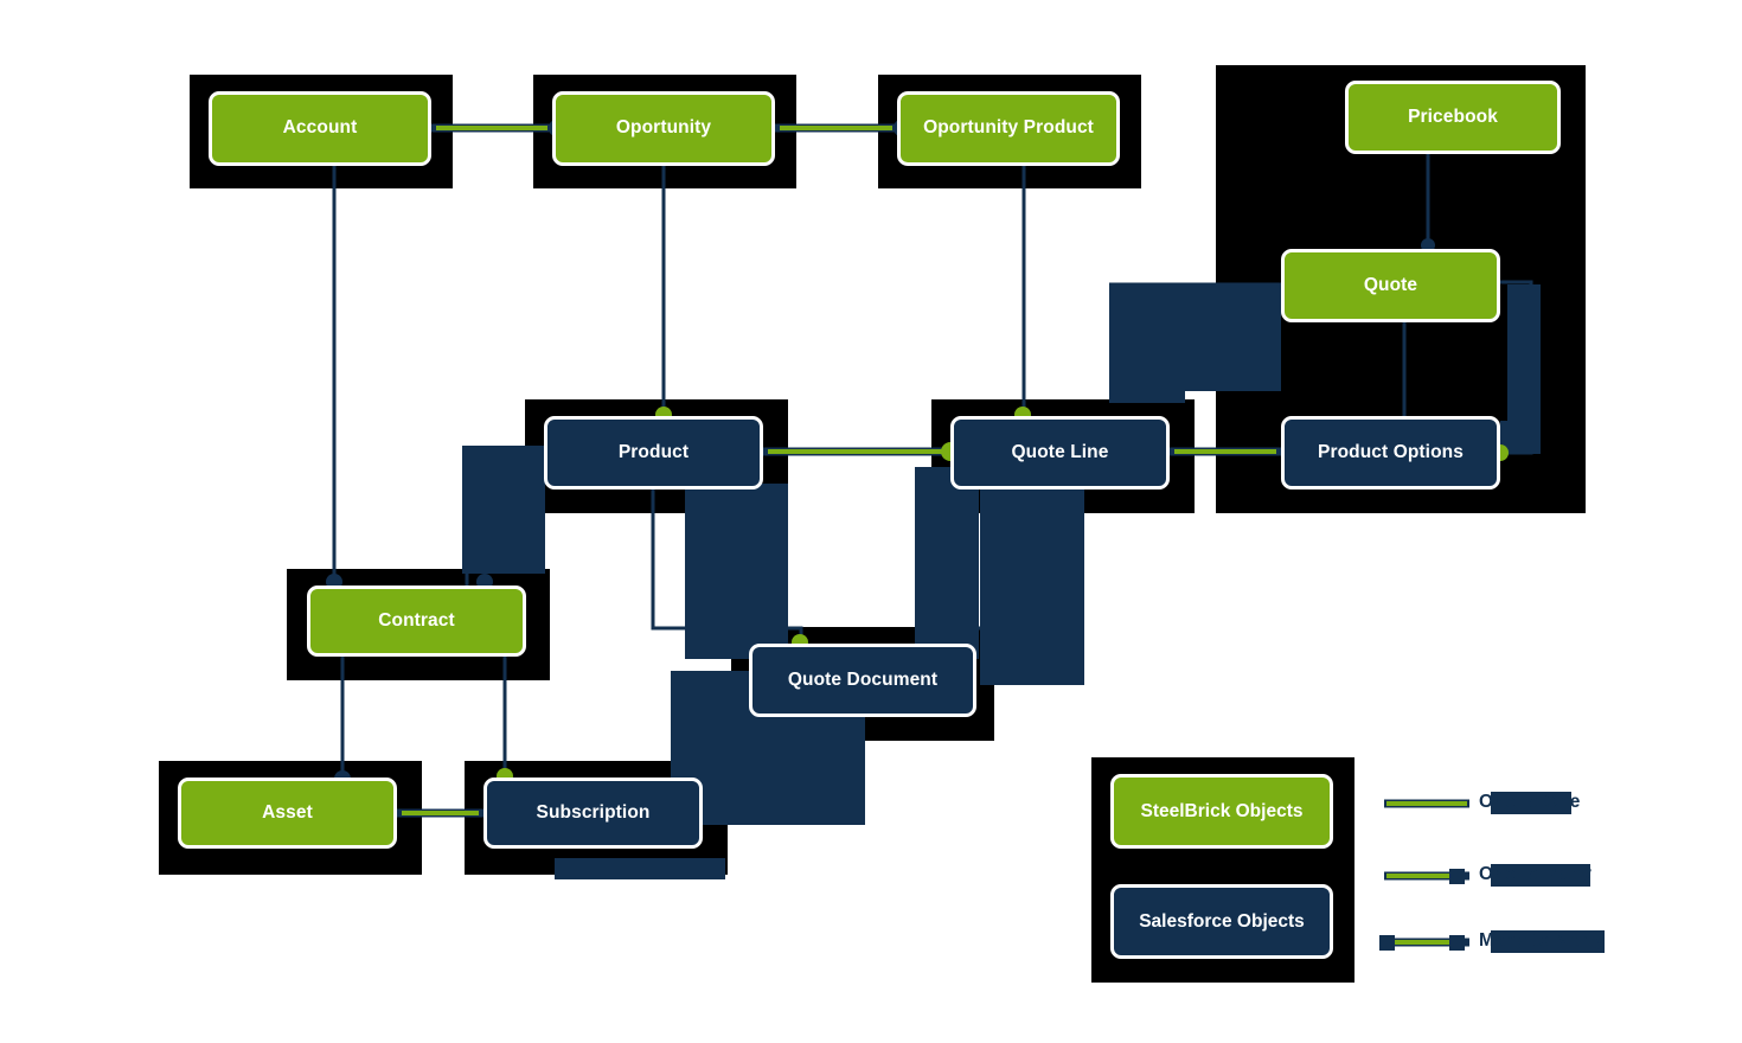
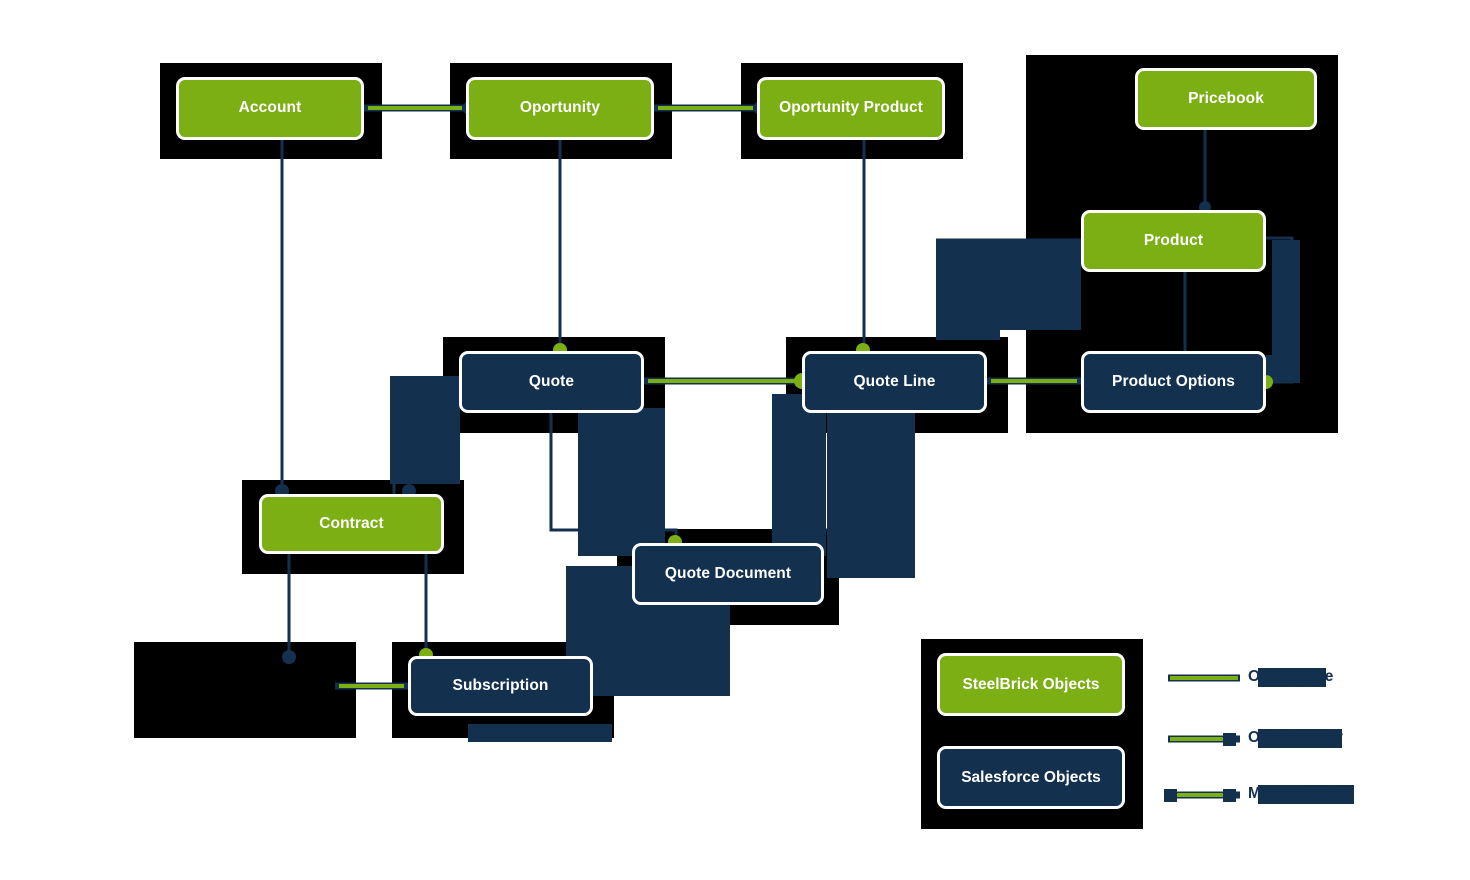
  Account
  Oportunity
  Oportunity Product
  Pricebook
- Quote
+ Product
  Product Options
- Product
+ Quote
  Quote Line
  Quote Document
  Contract
- Asset
  Subscription
  SteelBrick Objects
  Salesforce Objects
  One to One
  One to Many
  Many to Many
